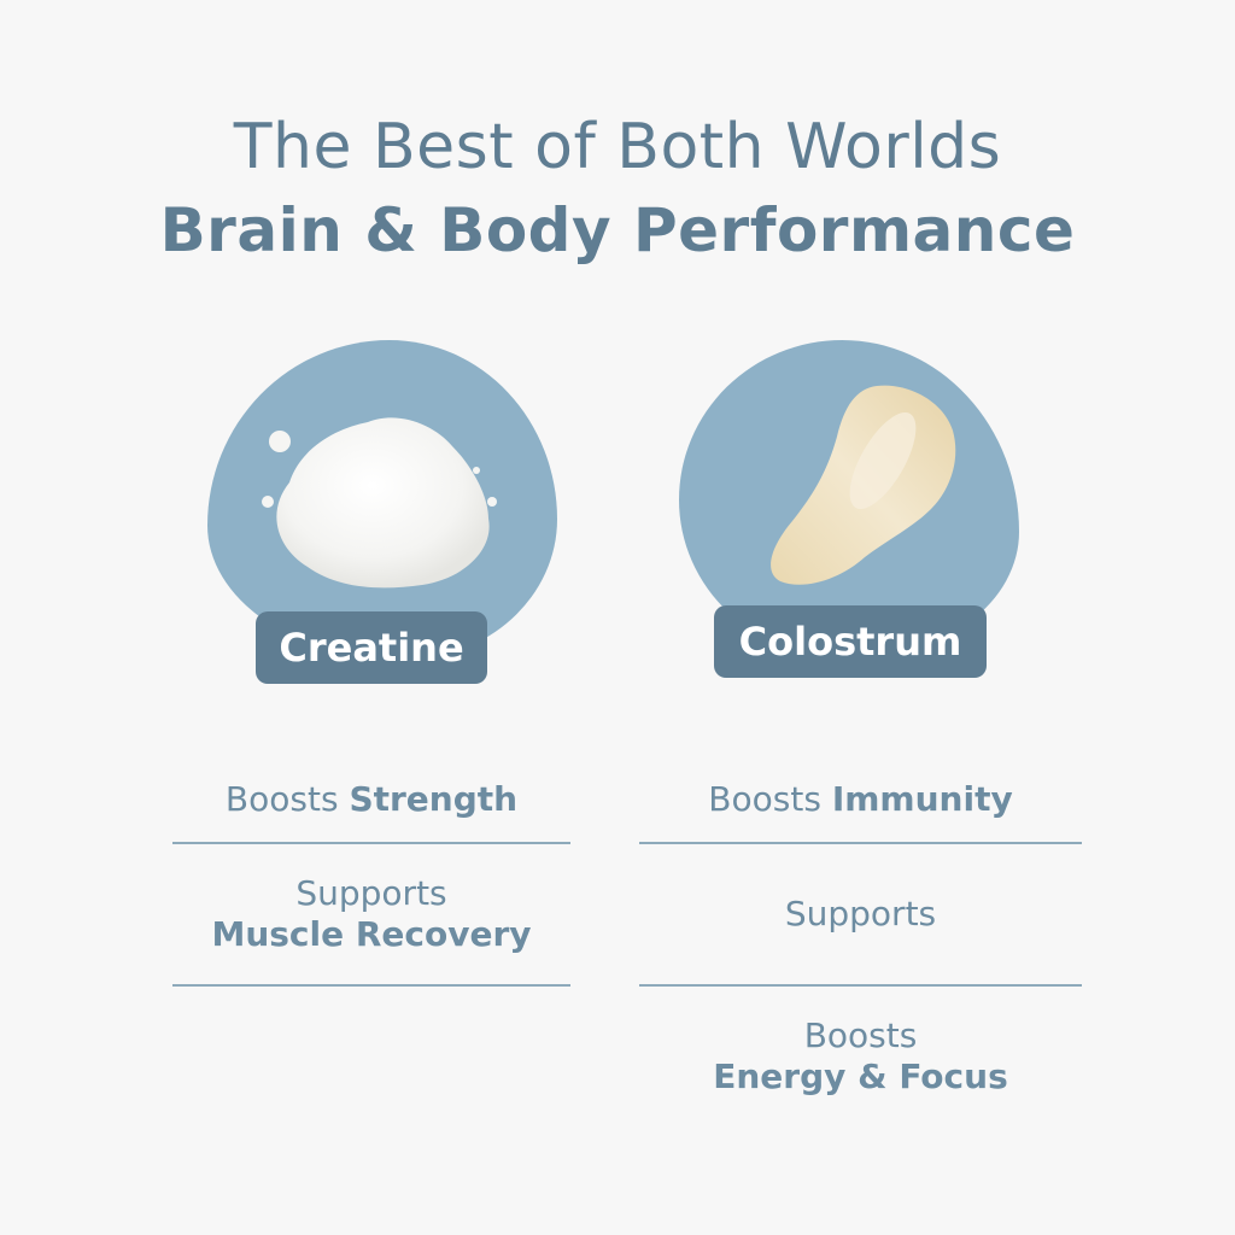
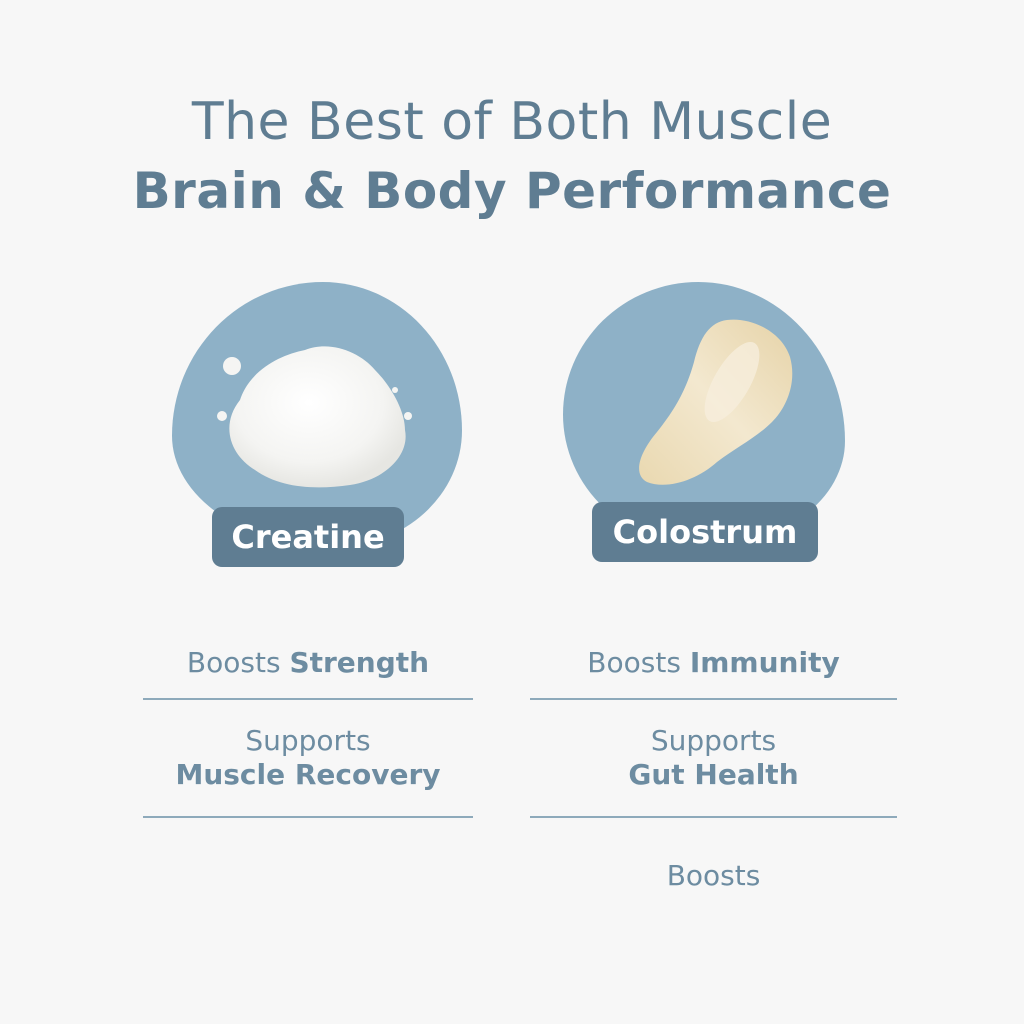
- The Best of Both Worlds
+ The Best of Both Muscle
  Brain & Body Performance
  Creatine
  Colostrum
  Boosts Strength
  Supports
  Muscle Recovery
  Boosts Immunity
  Supports
+ Gut Health
  Boosts
- Energy & Focus
